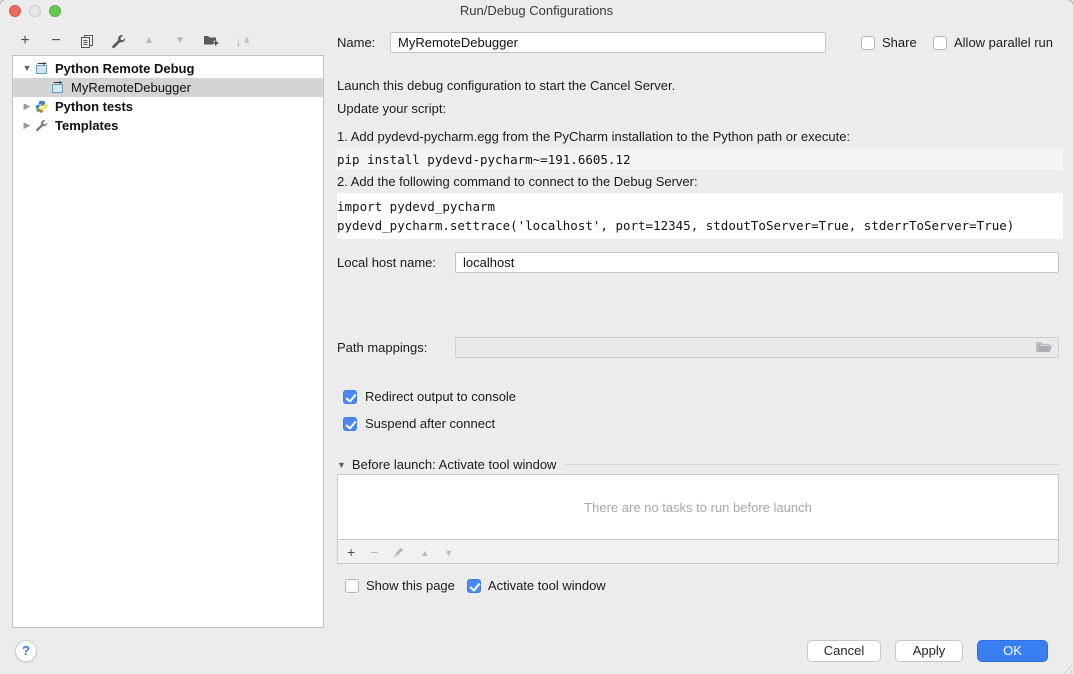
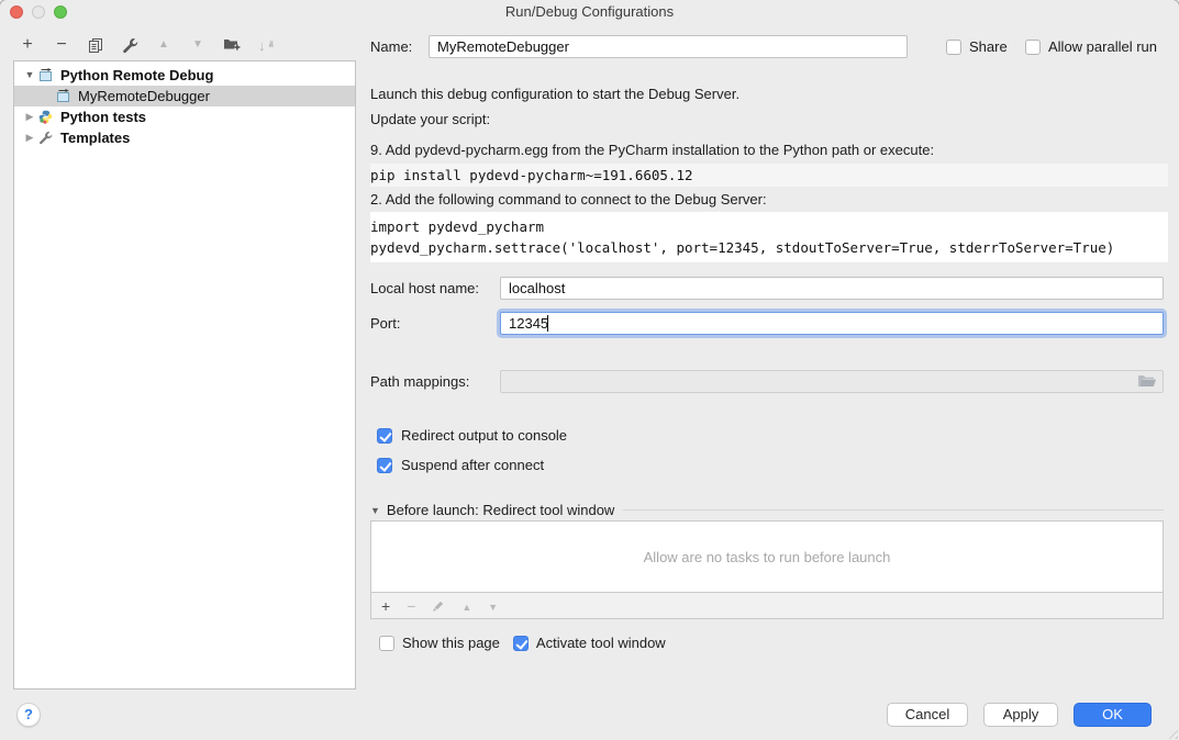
  Run/Debug Configurations
  +
  −
  ▲
  ▼
  ↓
  a
  z
  ▼
  Python Remote Debug
  MyRemoteDebugger
  ▶
  Python tests
  ▶
  Templates
  ?
  Name:
  MyRemoteDebugger
  Share
  Allow parallel run
- Launch this debug configuration to start the Cancel Server.
+ Launch this debug configuration to start the Debug Server.
  Update your script:
- 1. Add pydevd-pycharm.egg from the PyCharm installation to the Python path or execute:
+ 9. Add pydevd-pycharm.egg from the PyCharm installation to the Python path or execute:
  pip install pydevd-pycharm~=191.6605.12
  2. Add the following command to connect to the Debug Server:
  import pydevd_pycharm
  pydevd_pycharm.settrace('localhost', port=12345, stdoutToServer=True, stderrToServer=True)
  Local host name:
  localhost
+ Port:
+ 12345
  Path mappings:
  Redirect output to console
  Suspend after connect
  ▼
- Before launch: Activate tool window
+ Before launch: Redirect tool window
- There are no tasks to run before launch
+ Allow are no tasks to run before launch
  +
  −
  ▲
  ▼
  Show this page
  Activate tool window
  Cancel
  Apply
  OK
